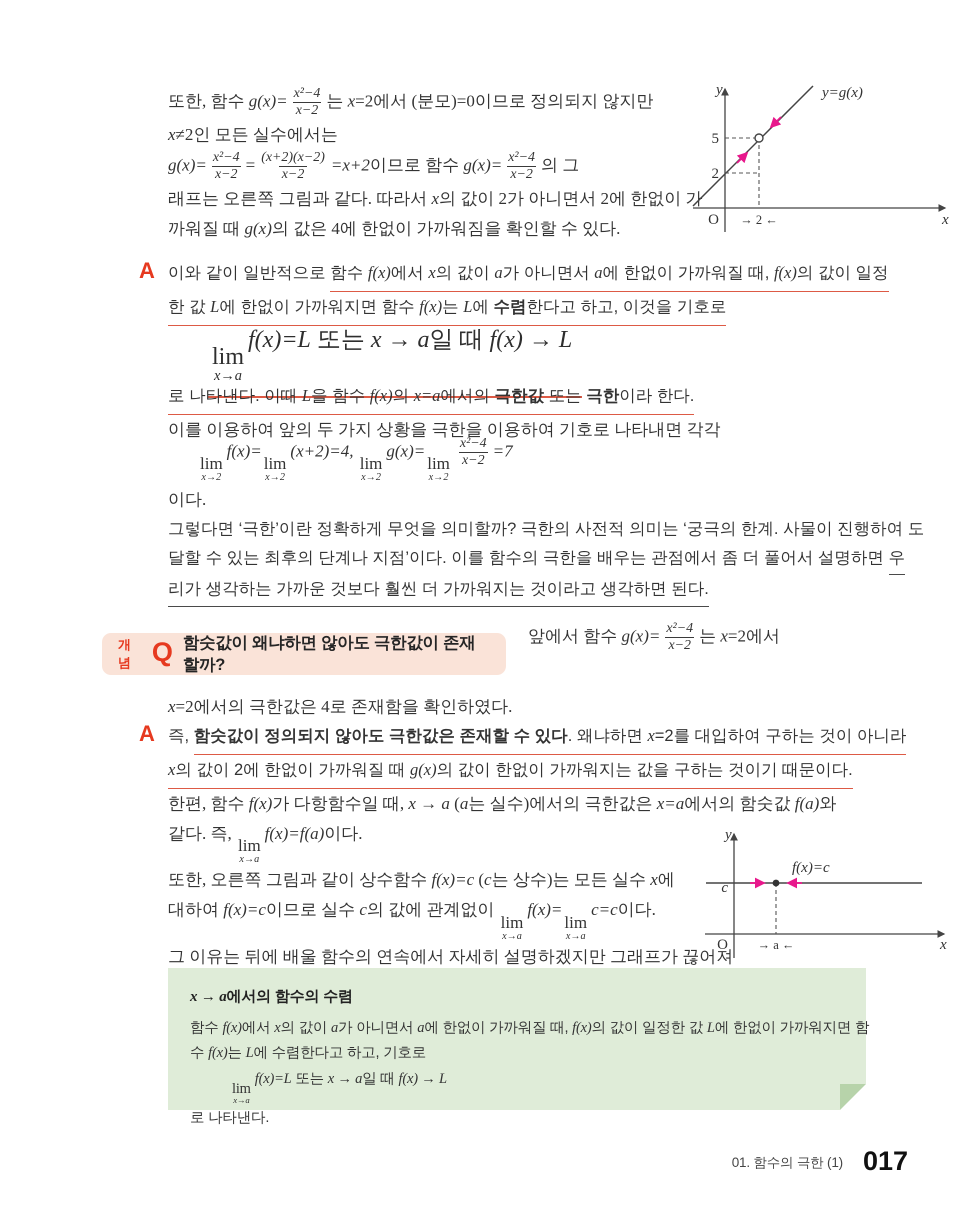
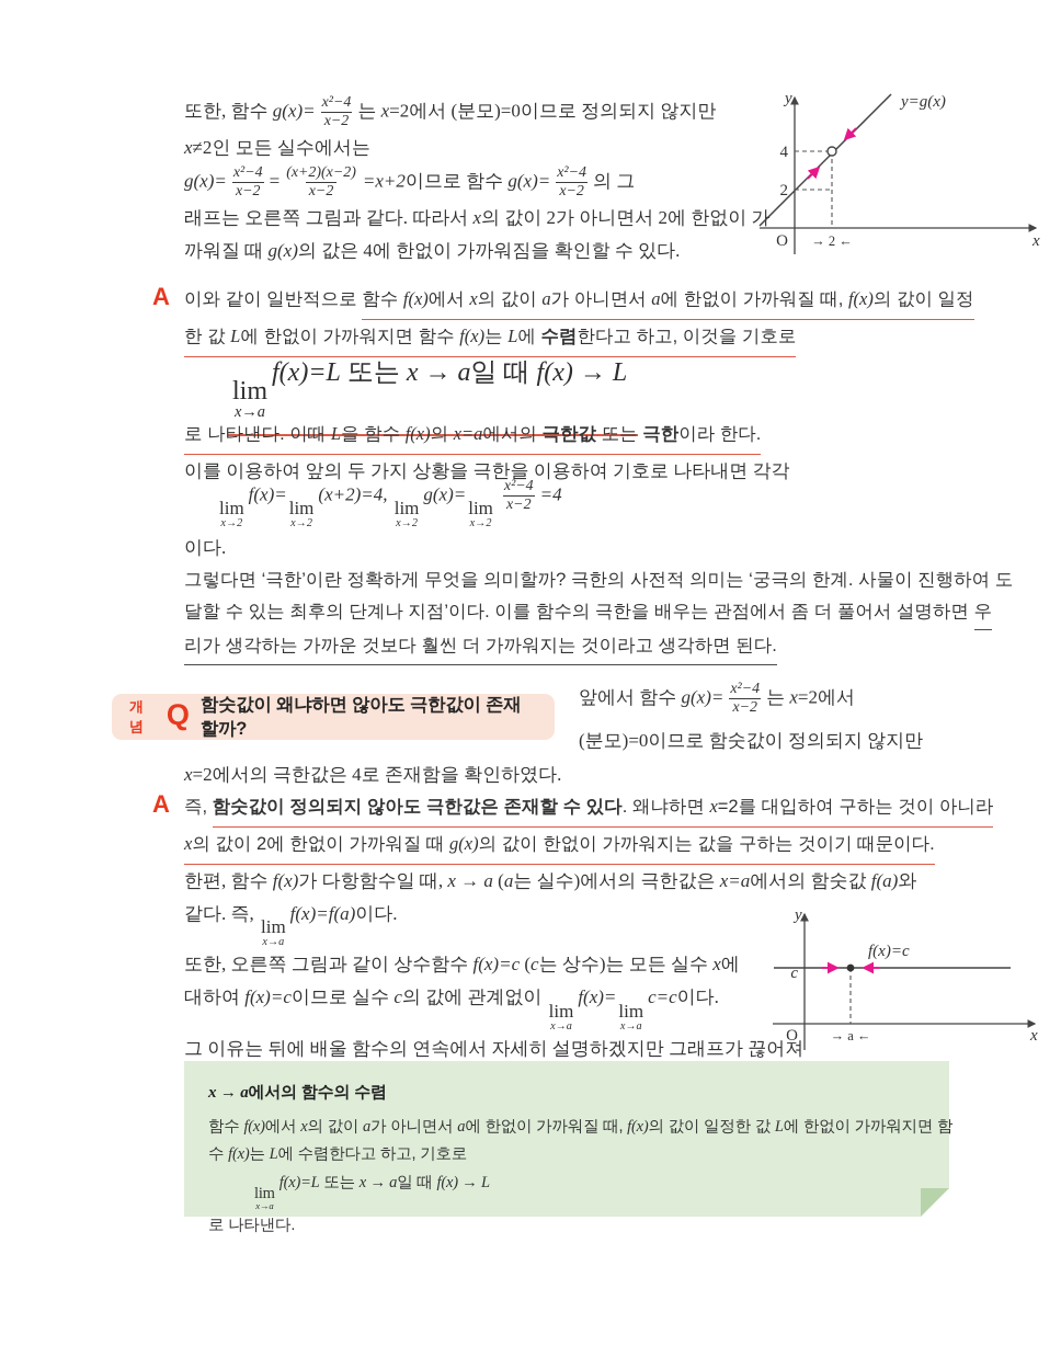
  또한, 함수 g(x)=
  x²−4
  x−2
  는 x=2에서 (분모)=0이므로 정의되지 않지만
  x≠2인 모든 실수에서는
  g(x)=
  x²−4
  x−2
  =
  (x+2)(x−2)
  x−2
  =x+2이므로 함수 g(x)=
  x²−4
  x−2
  의 그
  래프는 오른쪽 그림과 같다. 따라서 x의 값이 2가 아니면서 2에 한없이 가
  까워질 때 g(x)의 값은 4에 한없이 가까워짐을 확인할 수 있다.
  y
  y=g(x)
- 5
+ 4
  2
  O
  → 2 ←
  x
  A
  이와 같이 일반적으로 함수 f(x)에서 x의 값이 a가 아니면서 a에 한없이 가까워질 때, f(x)의 값이 일정
  한 값 L에 한없이 가까워지면 함수 f(x)는 L에 수렴한다고 하고, 이것을 기호로
  lim
  x→a
  f(x)=L 또는 x → a일 때 f(x) → L
  로 나타낸다. 이때 L을 함수 f(x)의 x=a에서의 극한값 또는 극한이라 한다.
  이를 이용하여 앞의 두 가지 상황을 극한을 이용하여 기호로 나타내면 각각
  lim
  x→2
  f(x)=
  lim
  x→2
  (x+2)=4,
  lim
  x→2
  g(x)=
  lim
  x→2
  x²−4
  x−2
- =7
+ =4
  이다.
  그렇다면 ‘극한’이란 정확하게 무엇을 의미할까? 극한의 사전적 의미는 ‘궁극의 한계. 사물이 진행하여 도
  달할 수 있는 최후의 단계나 지점’이다. 이를 함수의 극한을 배우는 관점에서 좀 더 풀어서 설명하면 우
  리가 생각하는 가까운 것보다 훨씬 더 가까워지는 것이라고 생각하면 된다.
  개념
  Q
  함숫값이 왜냐하면 않아도 극한값이 존재할까?
  앞에서 함수 g(x)=
  x²−4
  x−2
  는 x=2에서
+ (분모)=0이므로 함숫값이 정의되지 않지만
  x=2에서의 극한값은 4로 존재함을 확인하였다.
  A
  즉, 함숫값이 정의되지 않아도 극한값은 존재할 수 있다. 왜냐하면 x=2를 대입하여 구하는 것이 아니라
  x의 값이 2에 한없이 가까워질 때 g(x)의 값이 한없이 가까워지는 값을 구하는 것이기 때문이다.
  한편, 함수 f(x)가 다항함수일 때, x → a (a는 실수)에서의 극한값은 x=a에서의 함숫값 f(a)와
  같다. 즉,
  lim
  x→a
  f(x)=f(a)이다.
  또한, 오른쪽 그림과 같이 상수함수 f(x)=c (c는 상수)는 모든 실수 x에
  대하여 f(x)=c이므로 실수 c의 값에 관계없이
  lim
  x→a
  f(x)=
  lim
  x→a
  c=c이다.
  그 이유는 뒤에 배울 함수의 연속에서 자세히 설명하겠지만 그래프가 끊어져
  y
  f(x)=c
  c
  O
  → a ←
  x
  x → a에서의 함수의 수렴
  함수 f(x)에서 x의 값이 a가 아니면서 a에 한없이 가까워질 때, f(x)의 값이 일정한 값 L에 한없이 가까워지면 함
  수 f(x)는 L에 수렴한다고 하고, 기호로
  lim
  x→a
  f(x)=L 또는 x → a일 때 f(x) → L
  로 나타낸다.
- 01. 함수의 극한 (1) 017
